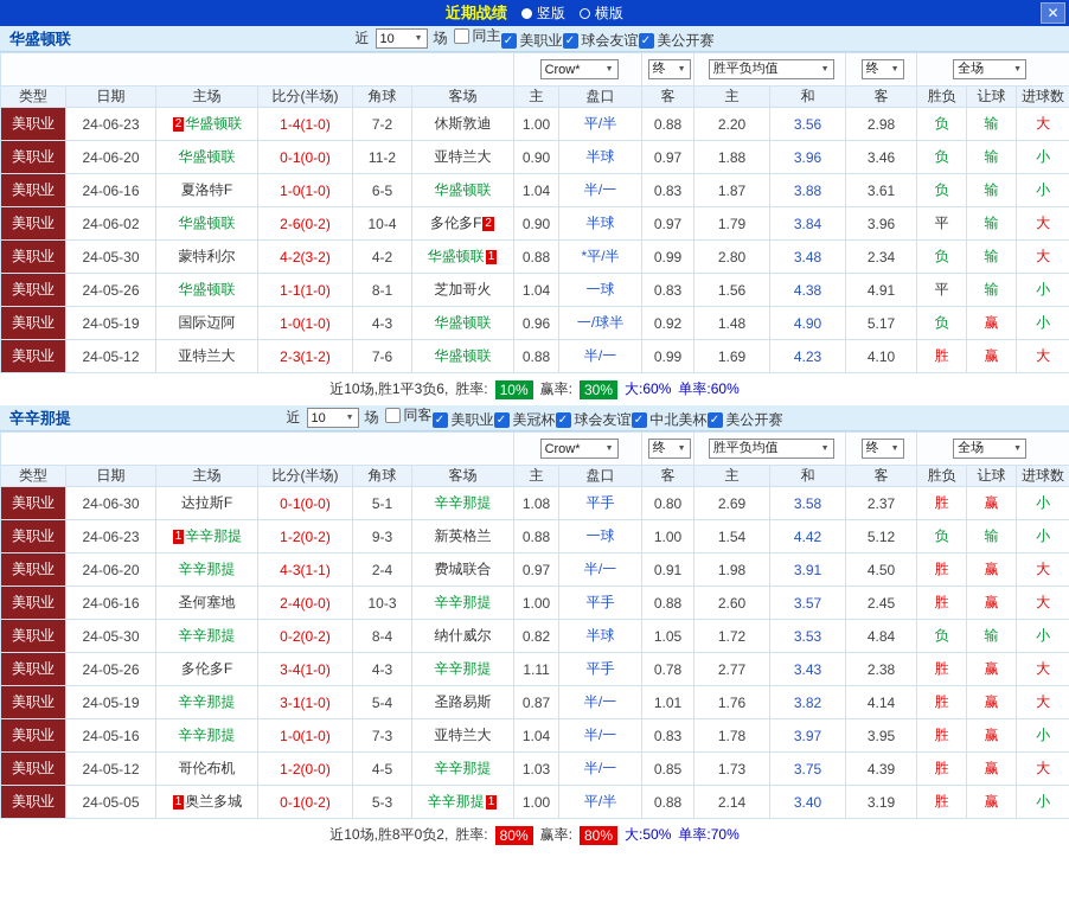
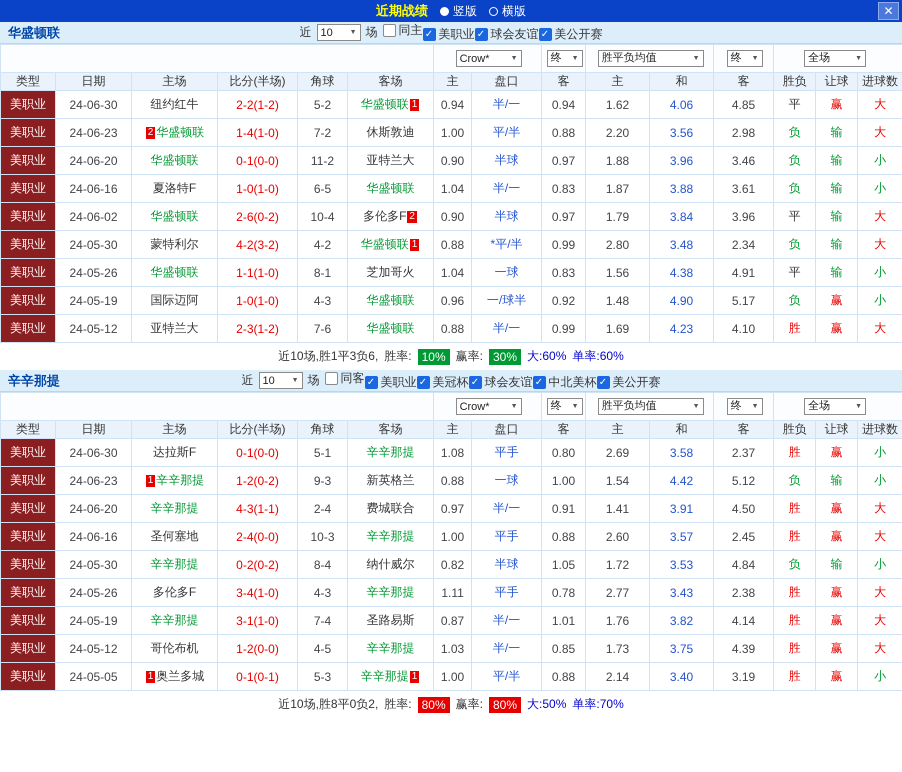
  近期战绩
  竖版
  横版
  ✕
  华盛顿联
  近
  10
  场
  同主
  ✓
  美职业
  ✓
  球会友谊
  ✓
  美公开赛
  	Crow*	终	胜平负均值	终	全场
  类型	日期	主场	比分(半场)	角球	客场	主	盘口	客	主	和	客	胜负	让球	进球数
+ 美职业	24-06-30	纽约红牛	2-2(1-2)	5-2	华盛顿联 1	0.94	半/一	0.94	1.62	4.06	4.85	平	赢	大
  美职业	24-06-23	2 华盛顿联	1-4(1-0)	7-2	休斯敦迪	1.00	平/半	0.88	2.20	3.56	2.98	负	输	大
  美职业	24-06-20	华盛顿联	0-1(0-0)	11-2	亚特兰大	0.90	半球	0.97	1.88	3.96	3.46	负	输	小
  美职业	24-06-16	夏洛特F	1-0(1-0)	6-5	华盛顿联	1.04	半/一	0.83	1.87	3.88	3.61	负	输	小
  美职业	24-06-02	华盛顿联	2-6(0-2)	10-4	多伦多F 2	0.90	半球	0.97	1.79	3.84	3.96	平	输	大
  美职业	24-05-30	蒙特利尔	4-2(3-2)	4-2	华盛顿联 1	0.88	*平/半	0.99	2.80	3.48	2.34	负	输	大
  美职业	24-05-26	华盛顿联	1-1(1-0)	8-1	芝加哥火	1.04	一球	0.83	1.56	4.38	4.91	平	输	小
  美职业	24-05-19	国际迈阿	1-0(1-0)	4-3	华盛顿联	0.96	一/球半	0.92	1.48	4.90	5.17	负	赢	小
  美职业	24-05-12	亚特兰大	2-3(1-2)	7-6	华盛顿联	0.88	半/一	0.99	1.69	4.23	4.10	胜	赢	大
  近10场,胜1平3负6,
  胜率:
  10%
  赢率:
  30%
  大:60%
  单率:60%
  辛辛那提
  近
  10
  场
  同客
  ✓
  美职业
  ✓
  美冠杯
  ✓
  球会友谊
  ✓
  中北美杯
  ✓
  美公开赛
  	Crow*	终	胜平负均值	终	全场
  类型	日期	主场	比分(半场)	角球	客场	主	盘口	客	主	和	客	胜负	让球	进球数
  美职业	24-06-30	达拉斯F	0-1(0-0)	5-1	辛辛那提	1.08	平手	0.80	2.69	3.58	2.37	胜	赢	小
  美职业	24-06-23	1 辛辛那提	1-2(0-2)	9-3	新英格兰	0.88	一球	1.00	1.54	4.42	5.12	负	输	小
- 美职业	24-06-20	辛辛那提	4-3(1-1)	2-4	费城联合	0.97	半/一	0.91	1.98	3.91	4.50	胜	赢	大
+ 美职业	24-06-20	辛辛那提	4-3(1-1)	2-4	费城联合	0.97	半/一	0.91	1.41	3.91	4.50	胜	赢	大
  美职业	24-06-16	圣何塞地	2-4(0-0)	10-3	辛辛那提	1.00	平手	0.88	2.60	3.57	2.45	胜	赢	大
  美职业	24-05-30	辛辛那提	0-2(0-2)	8-4	纳什威尔	0.82	半球	1.05	1.72	3.53	4.84	负	输	小
  美职业	24-05-26	多伦多F	3-4(1-0)	4-3	辛辛那提	1.11	平手	0.78	2.77	3.43	2.38	胜	赢	大
- 美职业	24-05-19	辛辛那提	3-1(1-0)	5-4	圣路易斯	0.87	半/一	1.01	1.76	3.82	4.14	胜	赢	大
+ 美职业	24-05-19	辛辛那提	3-1(1-0)	7-4	圣路易斯	0.87	半/一	1.01	1.76	3.82	4.14	胜	赢	大
- 美职业	24-05-16	辛辛那提	1-0(1-0)	7-3	亚特兰大	1.04	半/一	0.83	1.78	3.97	3.95	胜	赢	小
  美职业	24-05-12	哥伦布机	1-2(0-0)	4-5	辛辛那提	1.03	半/一	0.85	1.73	3.75	4.39	胜	赢	大
- 美职业	24-05-05	1 奥兰多城	0-1(0-2)	5-3	辛辛那提 1	1.00	平/半	0.88	2.14	3.40	3.19	胜	赢	小
+ 美职业	24-05-05	1 奥兰多城	0-1(0-1)	5-3	辛辛那提 1	1.00	平/半	0.88	2.14	3.40	3.19	胜	赢	小
  近10场,胜8平0负2,
  胜率:
  80%
  赢率:
  80%
  大:50%
  单率:70%
